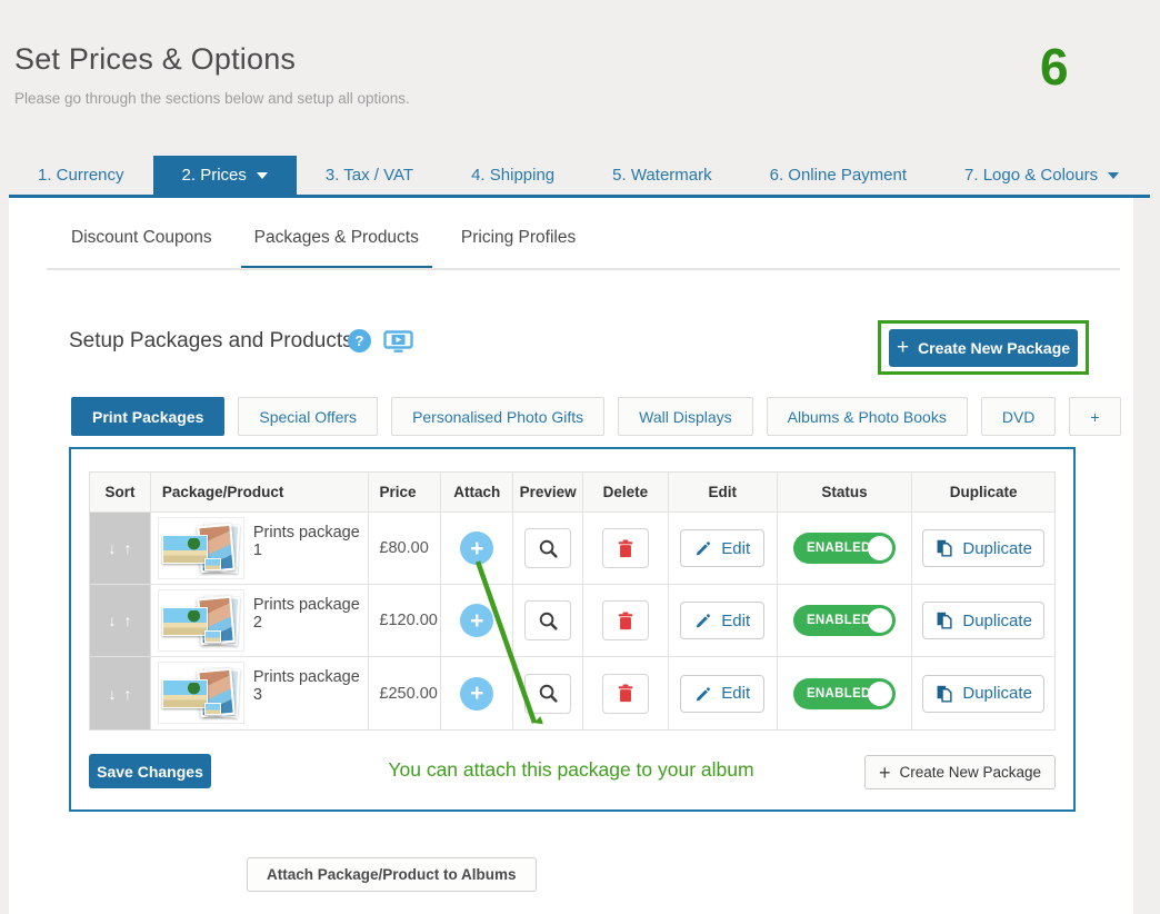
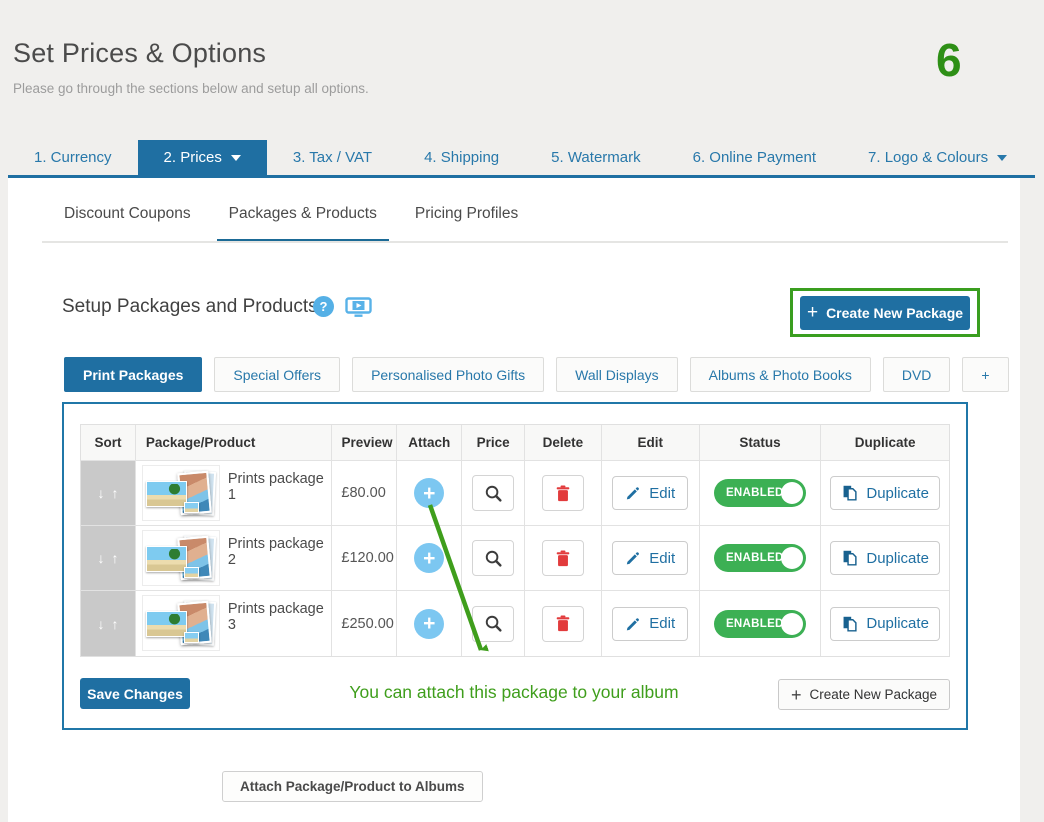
  Set Prices & Options
  Please go through the sections below and setup all options.
  6
  1. Currency
  2. Prices
  3. Tax / VAT
  4. Shipping
  5. Watermark
  6. Online Payment
  7. Logo & Colours
  Discount Coupons
  Packages & Products
  Pricing Profiles
  Setup Packages and Product
  ?
  +
  Create New Package
  Print Packages
  Special Offers
  Personalised Photo Gifts
  Wall Displays
  Albums & Photo Books
  DVD
  +
  Sort
  Package/Product
- Price
+ Preview
  Attach
- Preview
+ Price
  Delete
  Edit
  Status
  Duplicate
  ↓
  ↑
  Prints package 1
  £80.00
  +
  Edit
  ENABLED
  Duplicate
  ↓
  ↑
  Prints package 2
  £120.00
  +
  Edit
  ENABLED
  Duplicate
  ↓
  ↑
  Prints package 3
  £250.00
  +
  Edit
  ENABLED
  Duplicate
  Save Changes
  You can attach this package to your album
  +
  Create New Package
  Attach Package/Product to Albums
